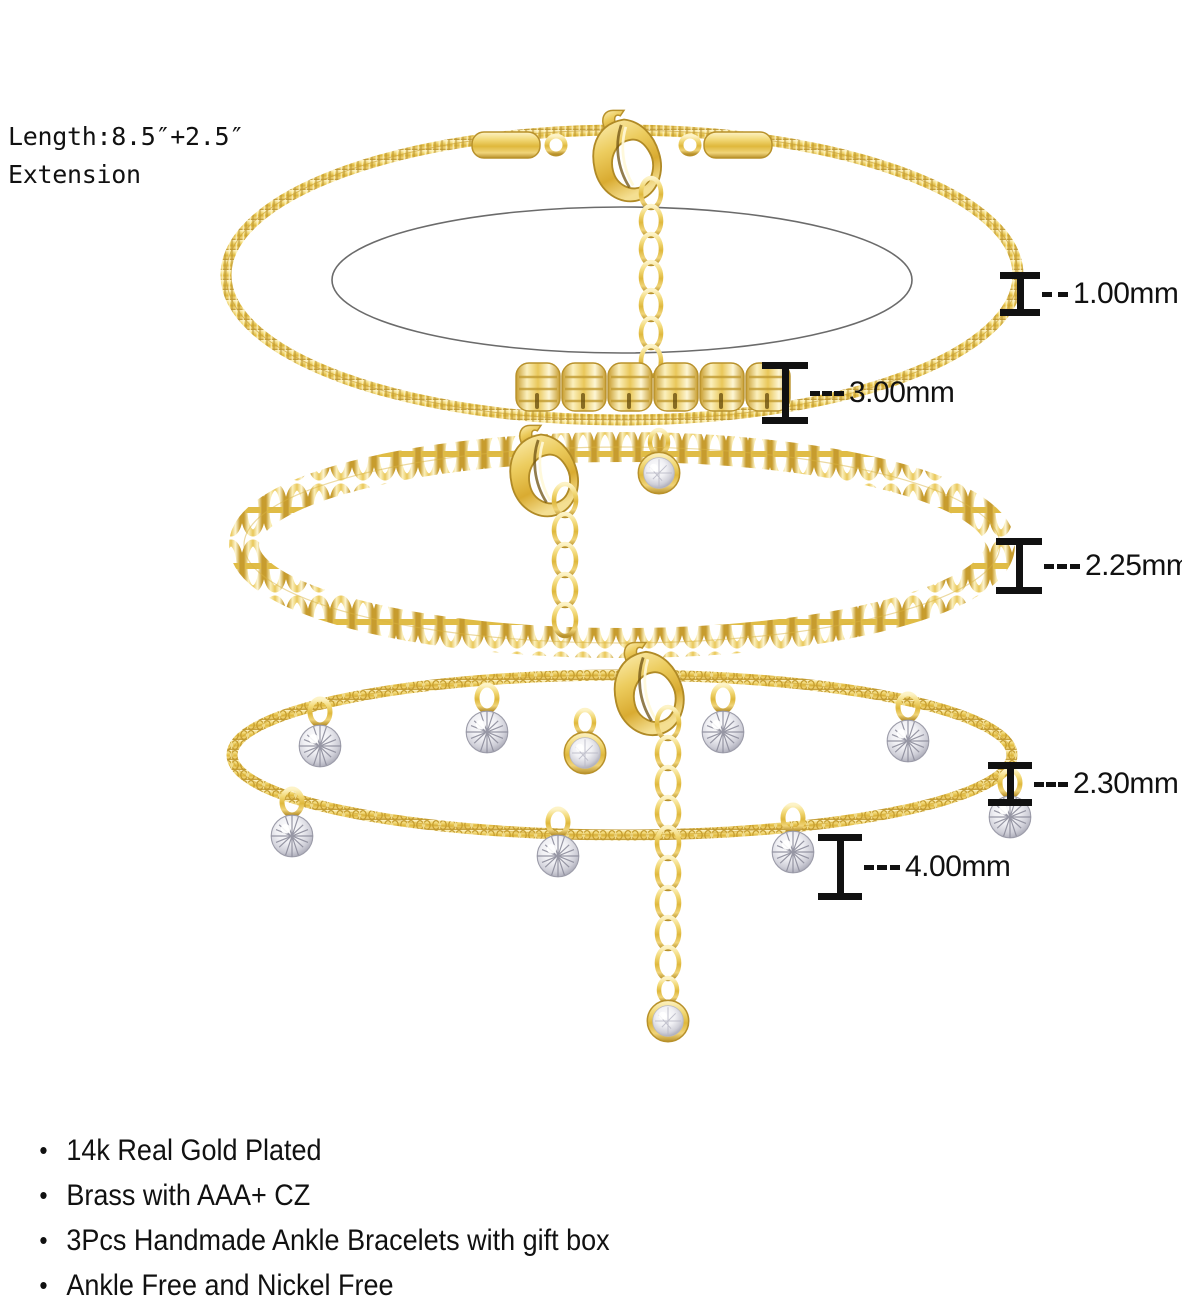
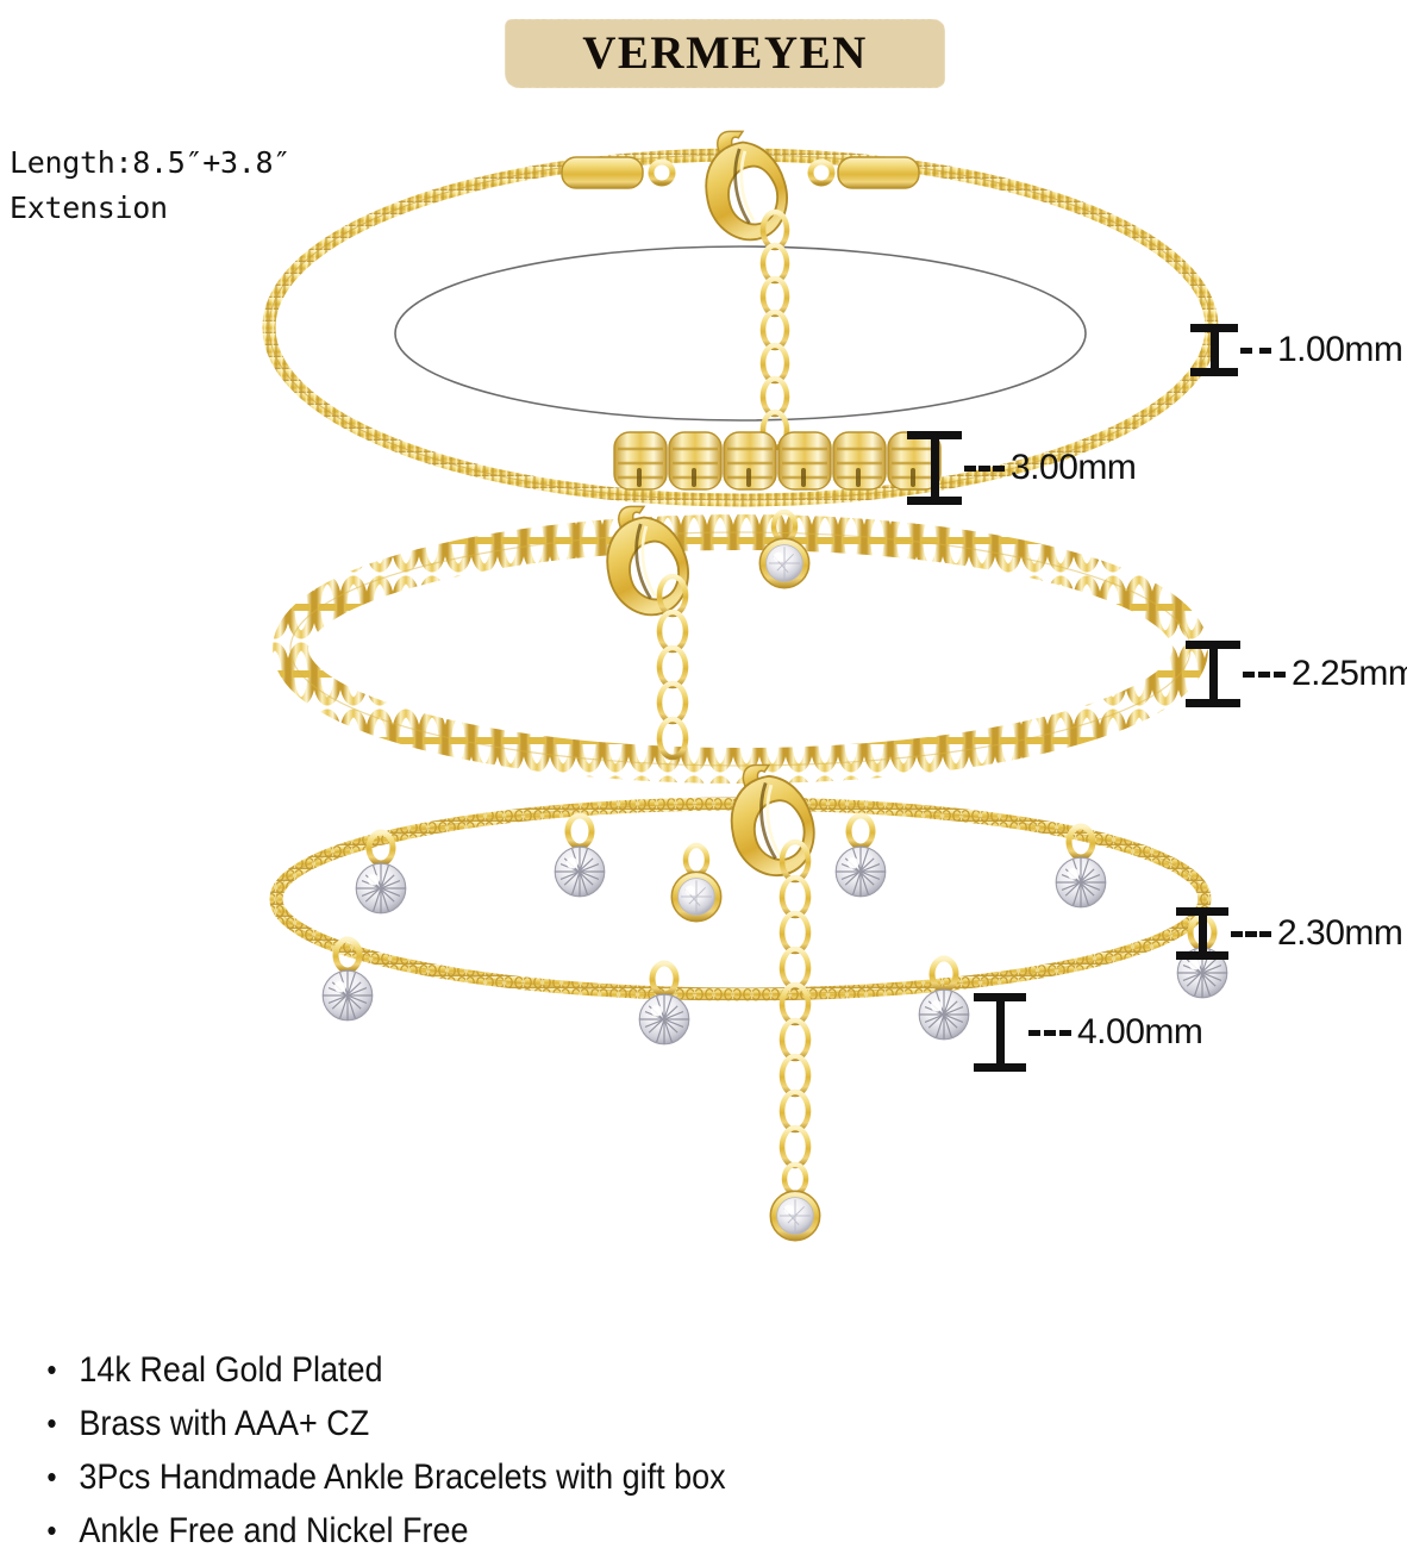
+ VERMEYEN
- Length:8.5″+2.5″
+ Length:8.5″+3.8″
  Extension
  1.00mm
  3.00mm
  2.25mm
  2.30mm
  4.00mm
  14k Real Gold Plated
  Brass with AAA+ CZ
  3Pcs Handmade Ankle Bracelets with gift box
  Ankle Free and Nickel Free
